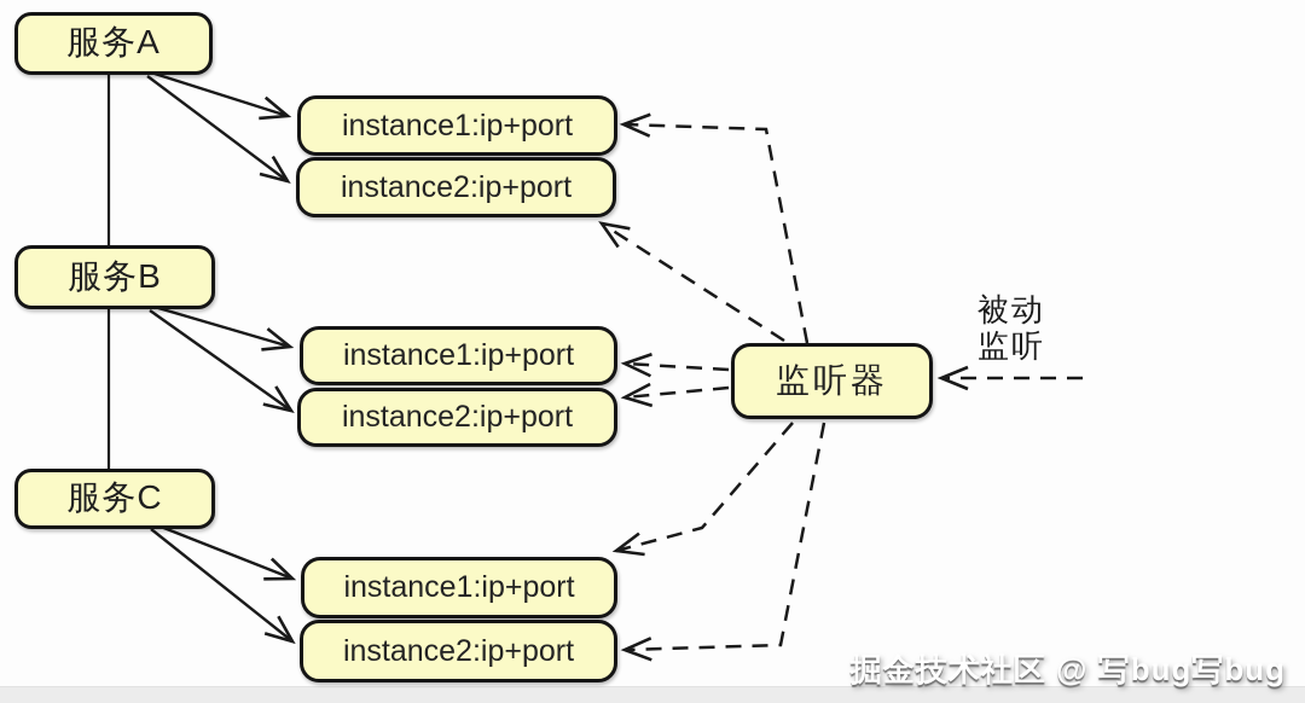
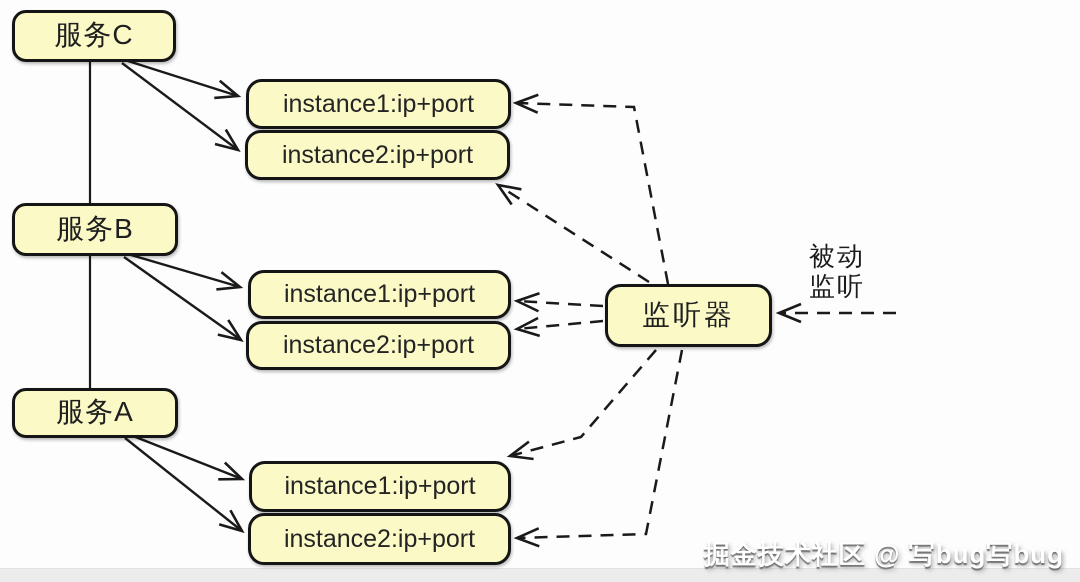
- 服务A
+ 服务C
  服务B
- 服务C
+ 服务A
  instance1:ip+port
  instance2:ip+port
  instance1:ip+port
  instance2:ip+port
  instance1:ip+port
  instance2:ip+port
  监听器
  被动
  监听
  掘金技术社区 @ 写bug写bug
